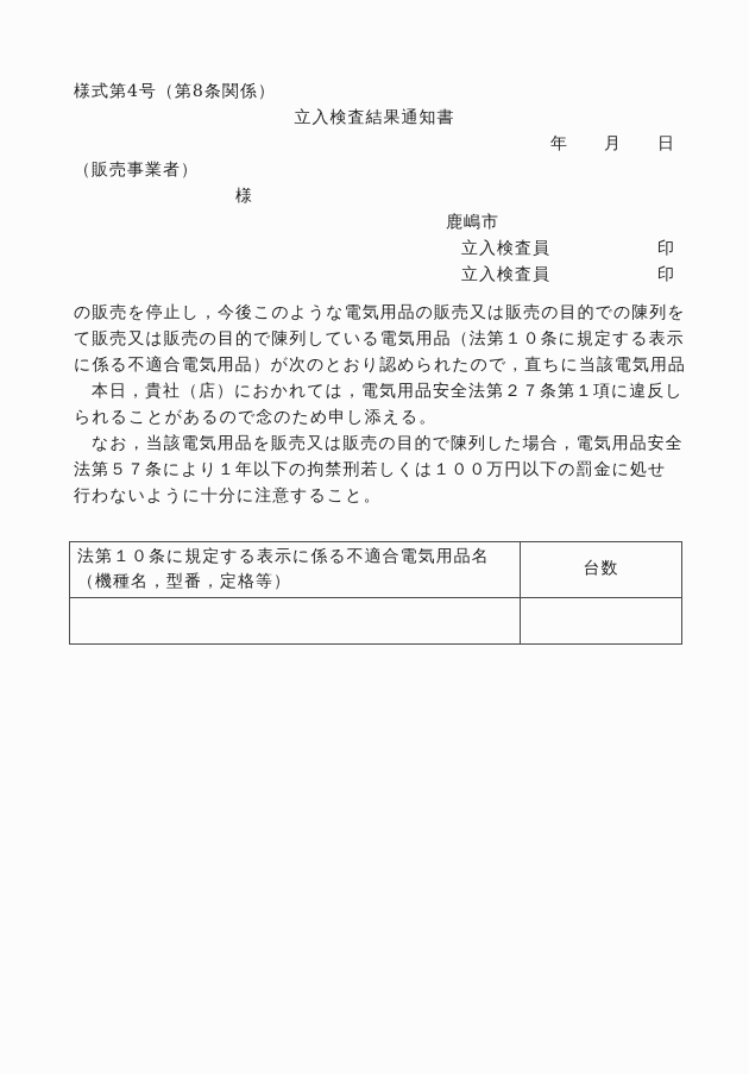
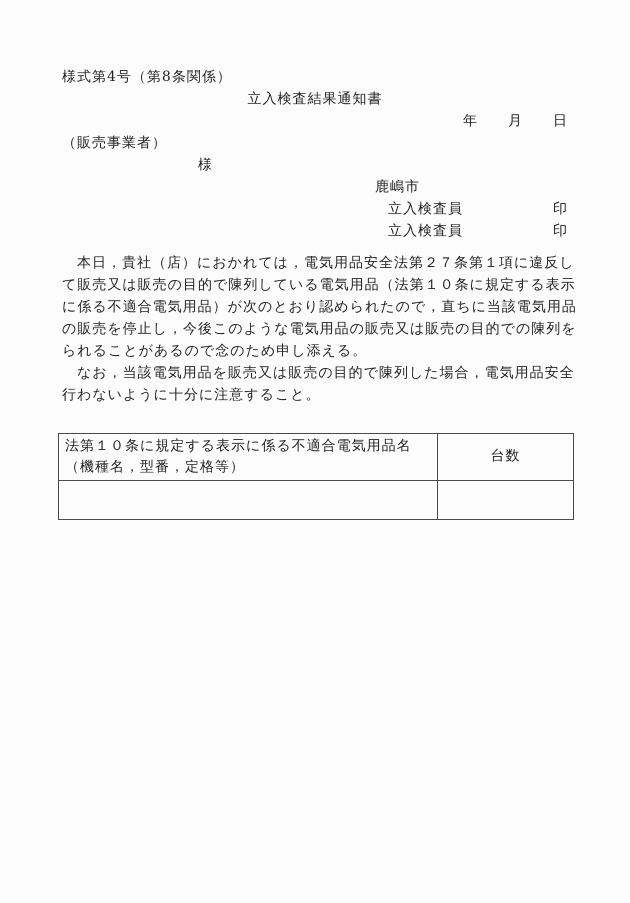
  様式第4号（第8条関係）
  立入検査結果通知書
  年 月 日
  （販売事業者）
  様
  鹿嶋市
  立入検査員
  印
  立入検査員
  印
- の販売を停止し，今後このような電気用品の販売又は販売の目的での陳列を
+ 本日，貴社（店）におかれては，電気用品安全法第２７条第１項に違反し
  て販売又は販売の目的で陳列している電気用品（法第１０条に規定する表示
  に係る不適合電気用品）が次のとおり認められたので，直ちに当該電気用品
- 本日，貴社（店）におかれては，電気用品安全法第２７条第１項に違反し
+ の販売を停止し，今後このような電気用品の販売又は販売の目的での陳列を
  られることがあるので念のため申し添える。
  なお，当該電気用品を販売又は販売の目的で陳列した場合，電気用品安全
- 法第５７条により１年以下の拘禁刑若しくは１００万円以下の罰金に処せ
  行わないように十分に注意すること。
  法第１０条に規定する表示に係る不適合電気用品名 （機種名，型番，定格等）	台数
